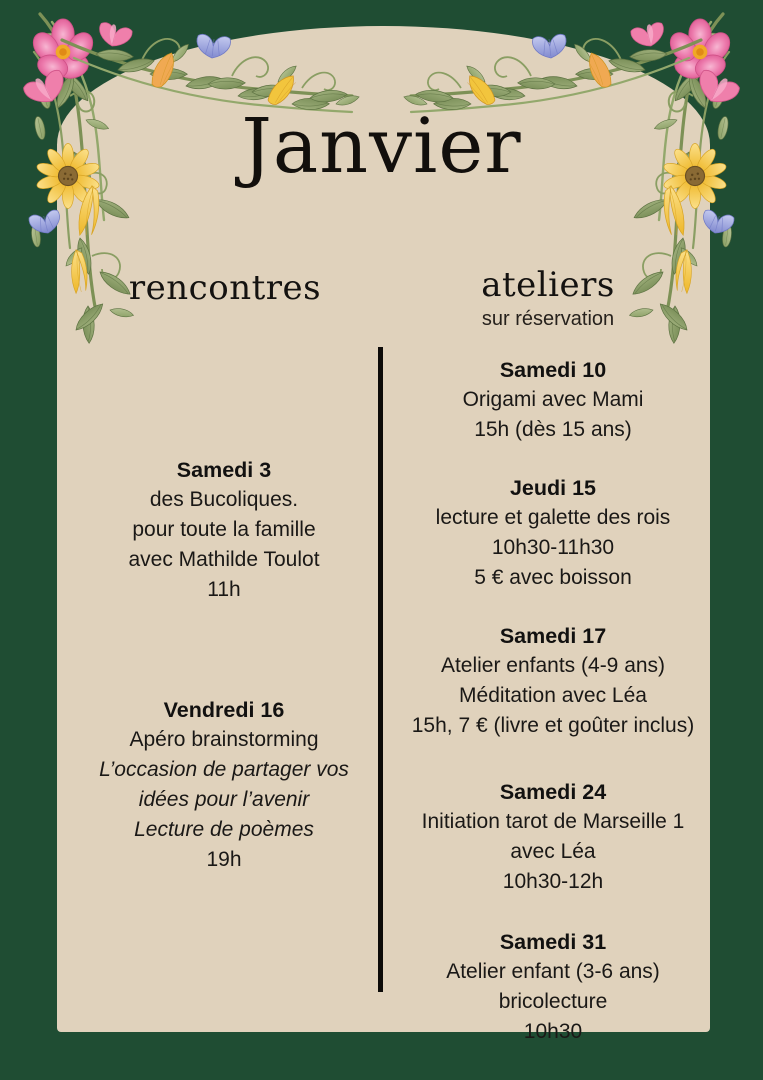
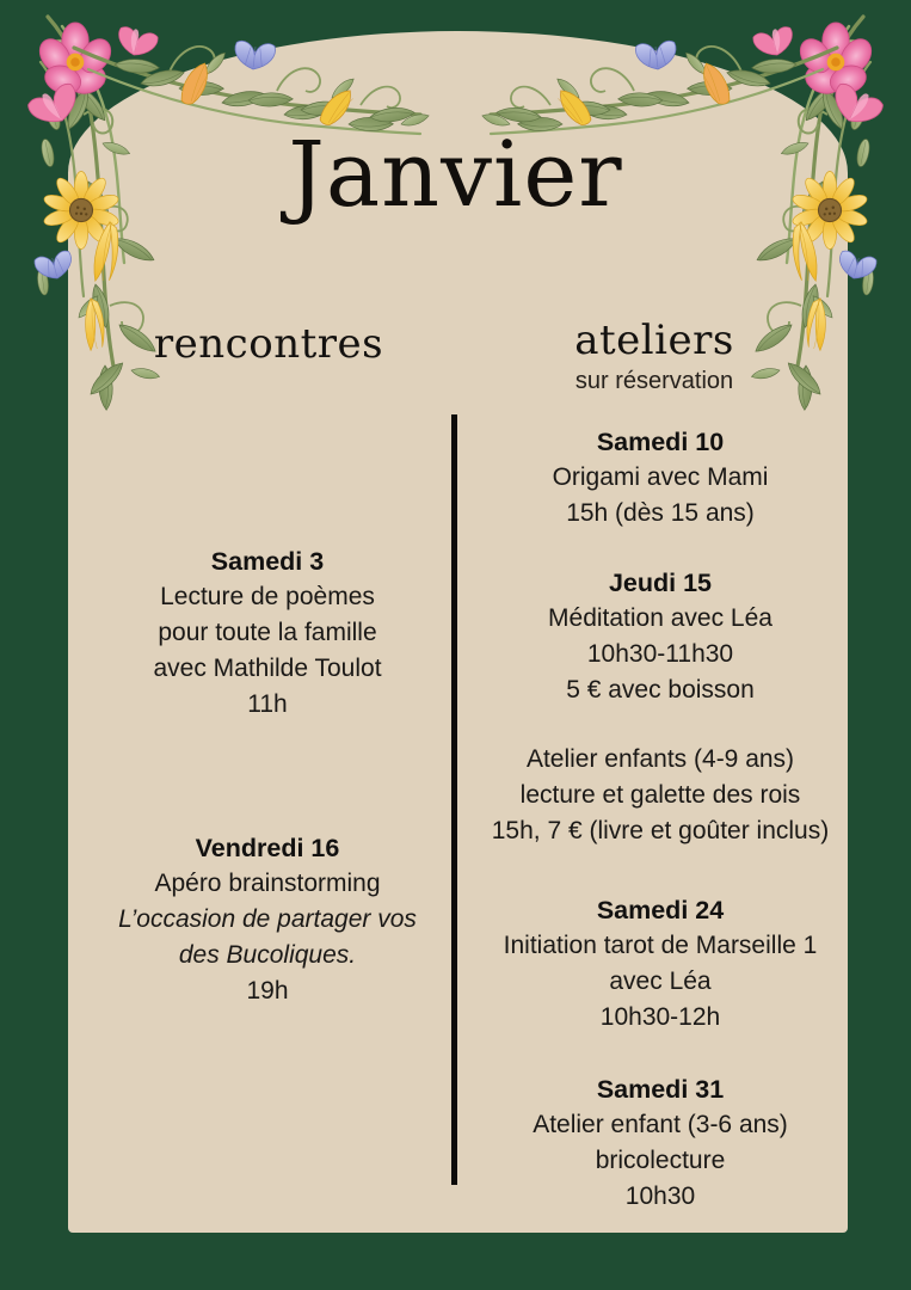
  Janvier
  rencontres
  ateliers
  sur réservation
  Samedi 3
- des Bucoliques.
+ Lecture de poèmes
  pour toute la famille
  avec Mathilde Toulot
  11h
  Vendredi 16
  Apéro brainstorming
  L’occasion de partager vos
- idées pour l’avenir
- Lecture de poèmes
+ des Bucoliques.
  19h
  Samedi 10
  Origami avec Mami
  15h (dès 15 ans)
  Jeudi 15
- lecture et galette des rois
+ Méditation avec Léa
  10h30-11h30
  5 € avec boisson
- Samedi 17
  Atelier enfants (4-9 ans)
- Méditation avec Léa
+ lecture et galette des rois
  15h, 7 € (livre et goûter inclus)
  Samedi 24
  Initiation tarot de Marseille 1
  avec Léa
  10h30-12h
  Samedi 31
  Atelier enfant (3-6 ans)
  bricolecture
  10h30
